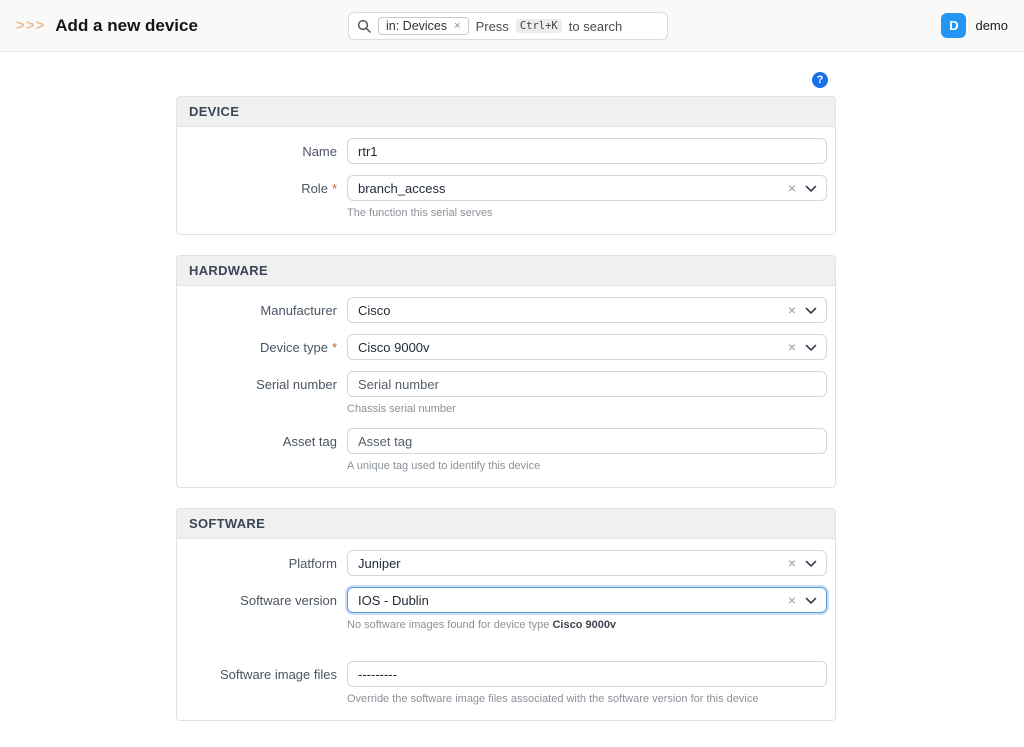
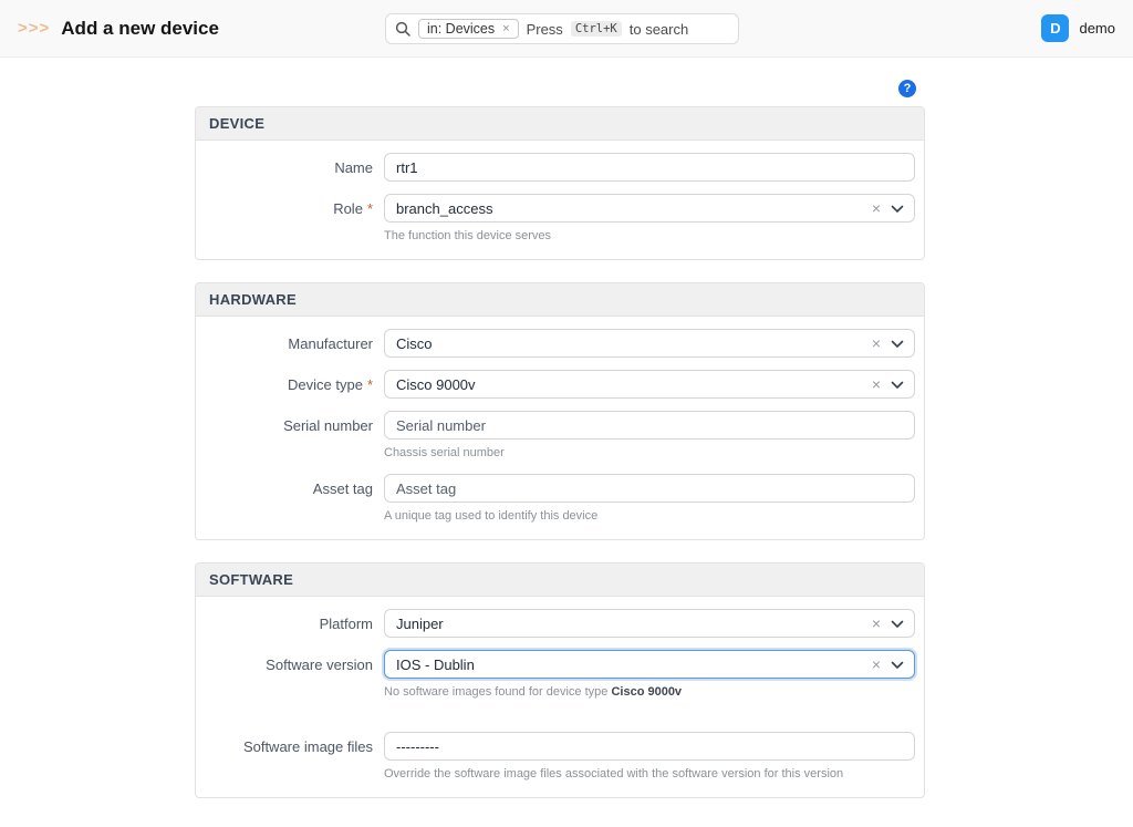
  >>>
  Add a new device
  in: Devices
  ×
  Press
  Ctrl+K
  to search
  D
  demo
  ?
  DEVICE
  Name
  rtr1
  Role
  *
  branch_access
  ×
- The function this serial serves
+ The function this device serves
  HARDWARE
  Manufacturer
  Cisco
  ×
  Device type
  *
  Cisco 9000v
  ×
  Serial number
  Serial number
  Chassis serial number
  Asset tag
  Asset tag
  A unique tag used to identify this device
  SOFTWARE
  Platform
  Juniper
  ×
  Software version
  IOS - Dublin
  ×
  No software images found for device type Cisco 9000v
  Software image files
  ---------
- Override the software image files associated with the software version for this device
+ Override the software image files associated with the software version for this version
